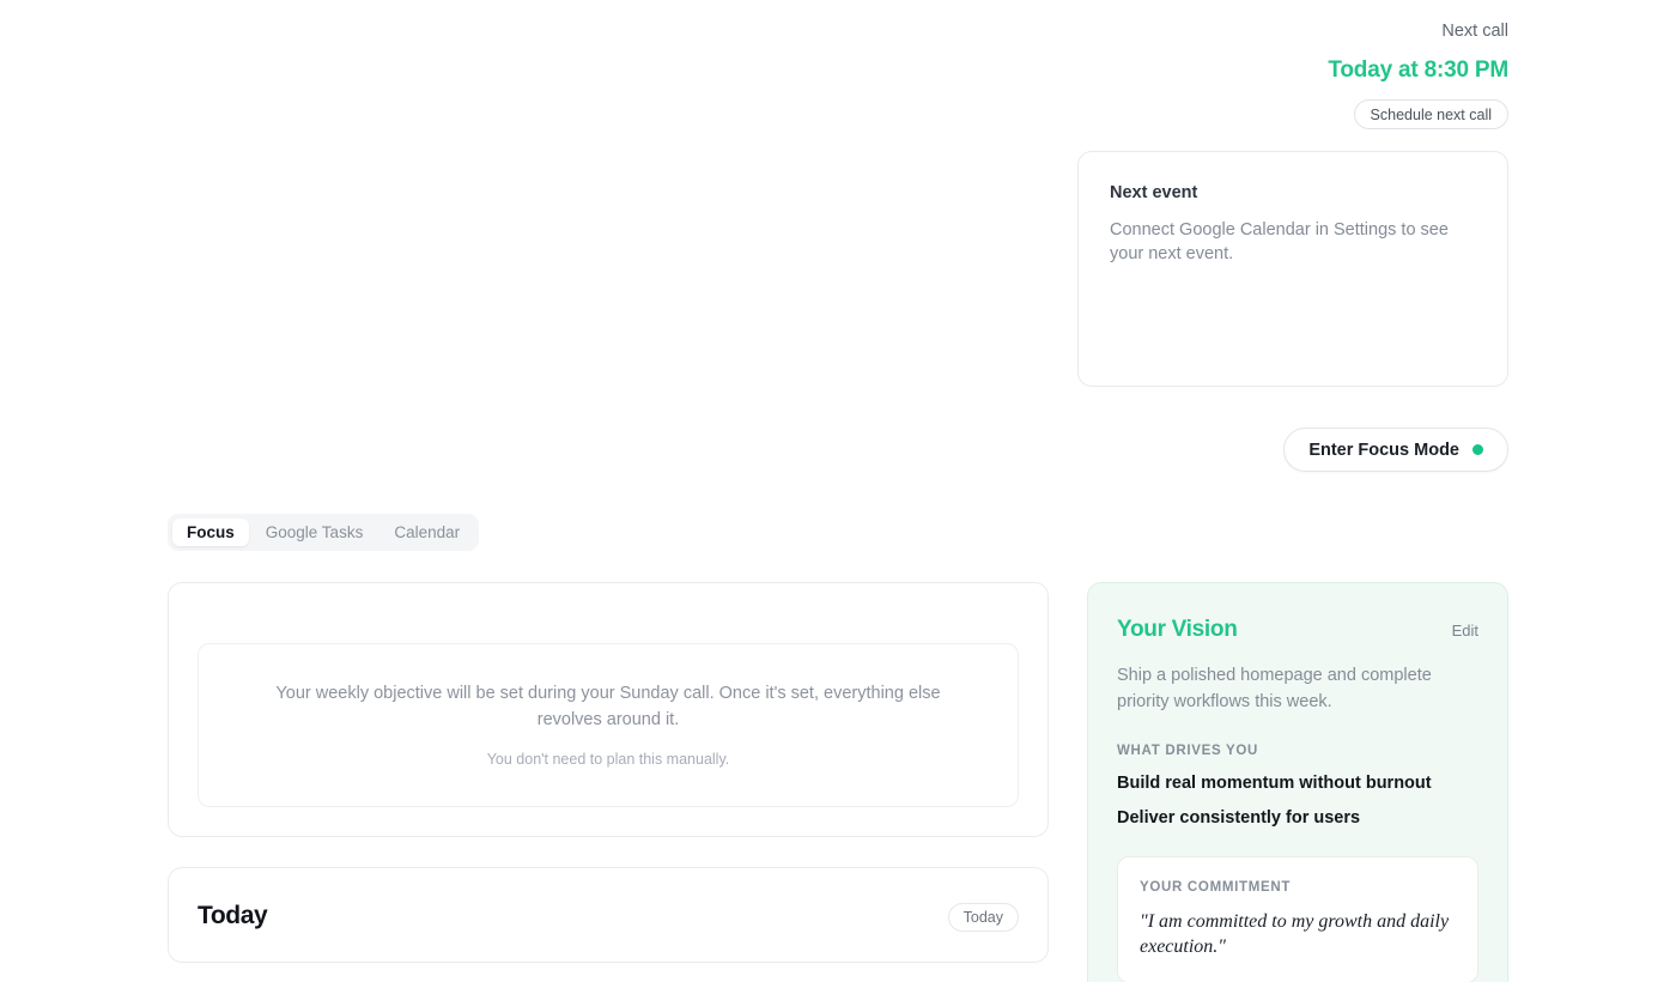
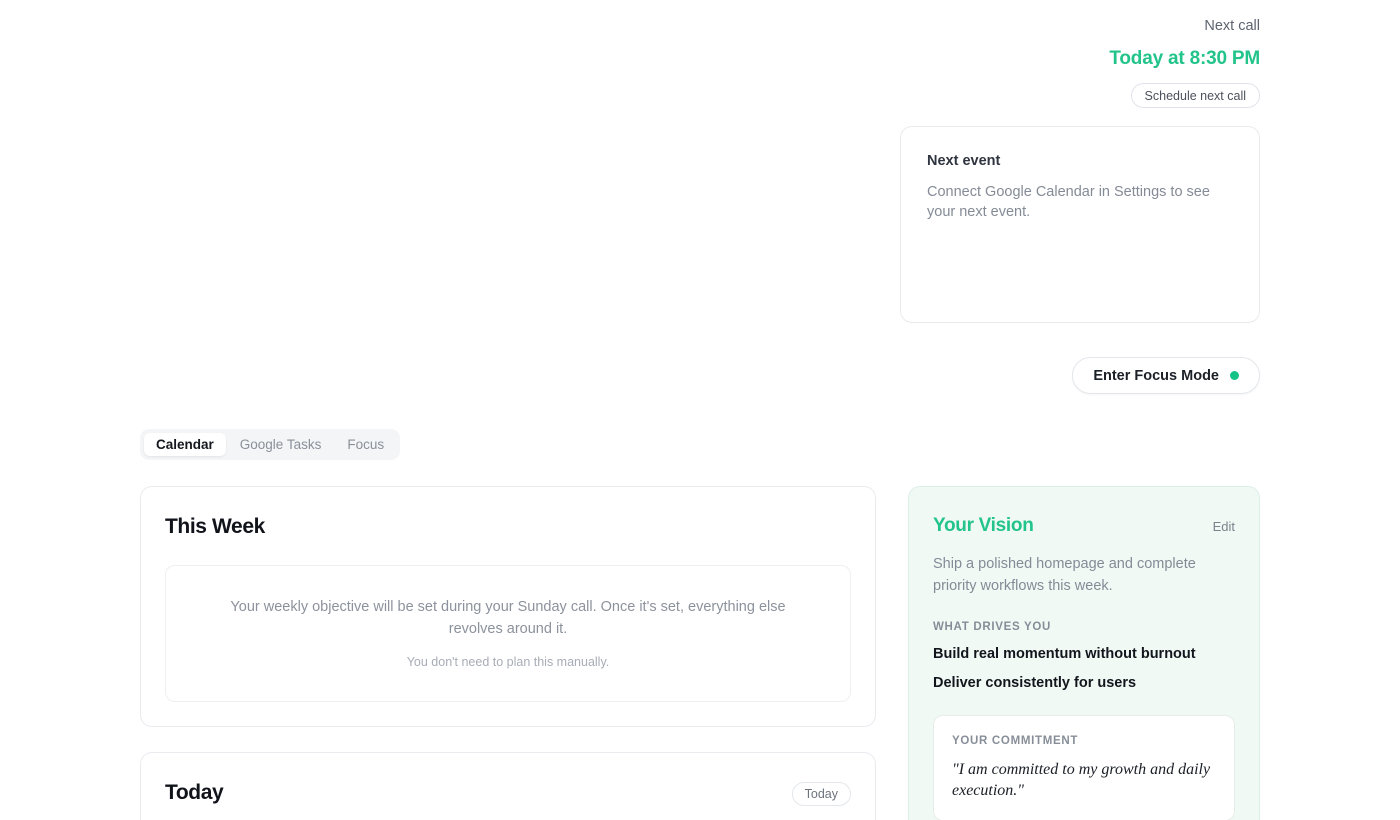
  Next call
  Today at 8:30 PM
  Schedule next call
  Next event
  Connect Google Calendar in Settings to see your next event.
  Enter Focus Mode
- Focus
+ Calendar
  Google Tasks
- Calendar
+ Focus
+ This Week
  Your weekly objective will be set during your Sunday call. Once it's set, everything else revolves around it.
  You don't need to plan this manually.
  Today
  Today
  Your Vision
  Edit
  Ship a polished homepage and complete priority workflows this week.
  WHAT DRIVES YOU
  Build real momentum without burnout
  Deliver consistently for users
  YOUR COMMITMENT
  "I am committed to my growth and daily execution."
